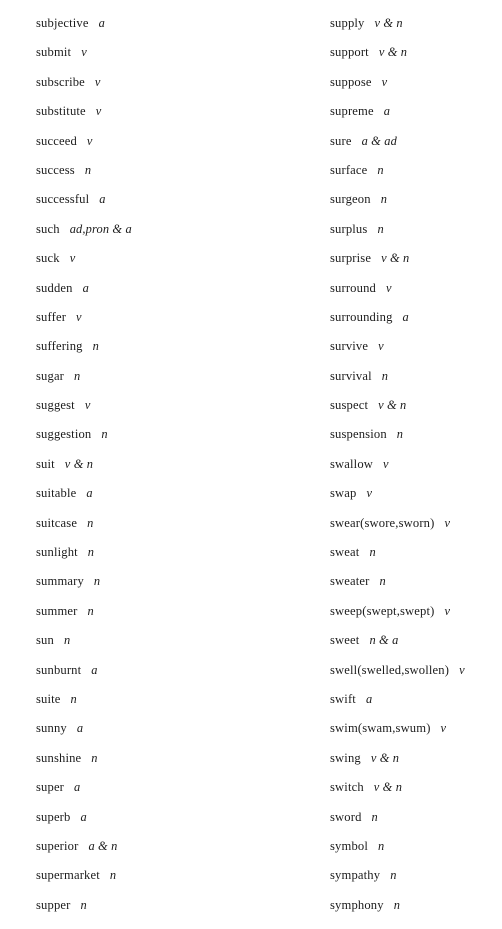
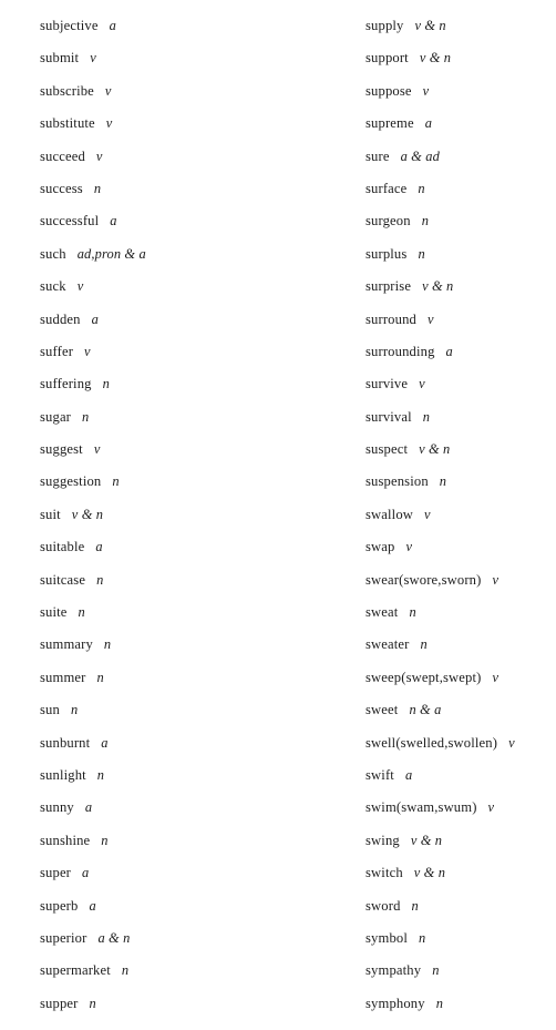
  subjective a
  submit v
  subscribe v
  substitute v
  succeed v
  success n
  successful a
  such ad,pron & a
  suck v
  sudden a
  suffer v
  suffering n
  sugar n
  suggest v
  suggestion n
  suit v & n
  suitable a
  suitcase n
- sunlight n
+ suite n
  summary n
  summer n
  sun n
  sunburnt a
- suite n
+ sunlight n
  sunny a
  sunshine n
  super a
  superb a
  superior a & n
  supermarket n
  supper n
  supply v & n
  support v & n
  suppose v
  supreme a
  sure a & ad
  surface n
  surgeon n
  surplus n
  surprise v & n
  surround v
  surrounding a
  survive v
  survival n
  suspect v & n
  suspension n
  swallow v
  swap v
  swear(swore,sworn) v
  sweat n
  sweater n
  sweep(swept,swept) v
  sweet n & a
  swell(swelled,swollen) v
  swift a
  swim(swam,swum) v
  swing v & n
  switch v & n
  sword n
  symbol n
  sympathy n
  symphony n
